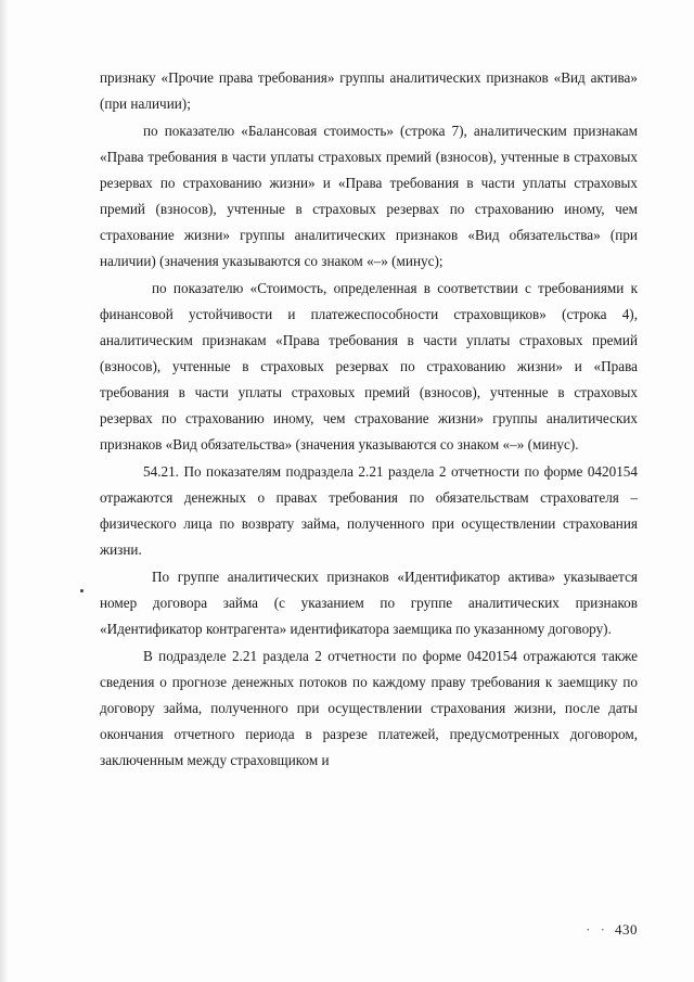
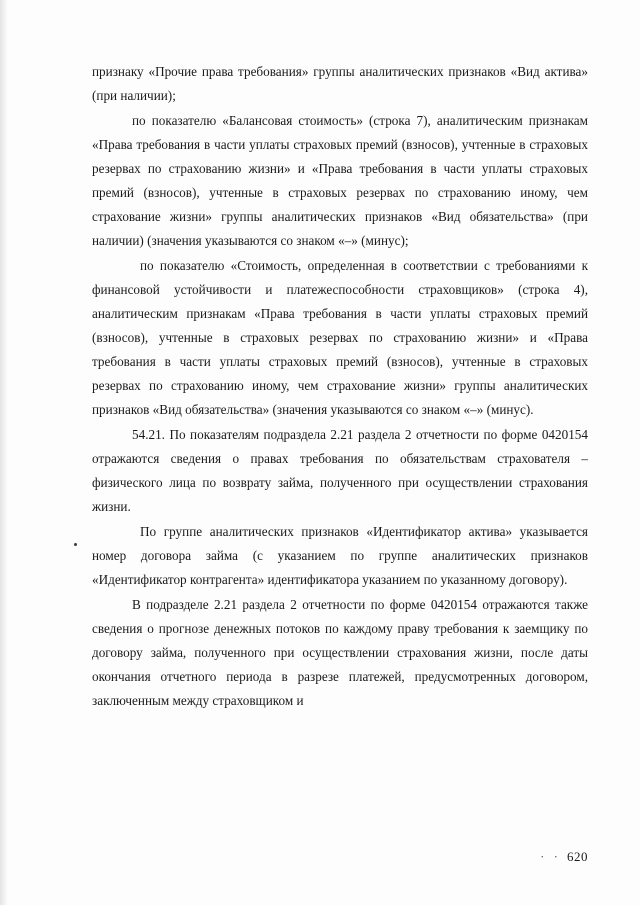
  признаку «Прочие права требования» группы аналитических признаков «Вид актива» (при наличии);
  по показателю «Балансовая стоимость» (строка 7), аналитическим признакам «Права требования в части уплаты страховых премий (взносов), учтенные в страховых резервах по страхованию жизни» и «Права требования в части уплаты страховых премий (взносов), учтенные в страховых резервах по страхованию иному, чем страхование жизни» группы аналитических признаков «Вид обязательства» (при наличии) (значения указываются со знаком «–» (минус);
  по показателю «Стоимость, определенная в соответствии с требованиями к финансовой устойчивости и платежеспособности страховщиков» (строка 4), аналитическим признакам «Права требования в части уплаты страховых премий (взносов), учтенные в страховых резервах по страхованию жизни» и «Права требования в части уплаты страховых премий (взносов), учтенные в страховых резервах по страхованию иному, чем страхование жизни» группы аналитических признаков «Вид обязательства» (значения указываются со знаком «–» (минус).
- 54.21. По показателям подраздела 2.21 раздела 2 отчетности по форме 0420154 отражаются денежных о правах требования по обязательствам страхователя – физического лица по возврату займа, полученного при осуществлении страхования жизни.
+ 54.21. По показателям подраздела 2.21 раздела 2 отчетности по форме 0420154 отражаются сведения о правах требования по обязательствам страхователя – физического лица по возврату займа, полученного при осуществлении страхования жизни.
- По группе аналитических признаков «Идентификатор актива» указывается номер договора займа (с указанием по группе аналитических признаков «Идентификатор контрагента» идентификатора заемщика по указанному договору).
+ По группе аналитических признаков «Идентификатор актива» указывается номер договора займа (с указанием по группе аналитических признаков «Идентификатор контрагента» идентификатора указанием по указанному договору).
  В подразделе 2.21 раздела 2 отчетности по форме 0420154 отражаются также сведения о прогнозе денежных потоков по каждому праву требования к заемщику по договору займа, полученного при осуществлении страхования жизни, после даты окончания отчетного периода в разрезе платежей, предусмотренных договором, заключенным между страховщиком и
- · · 430
+ · · 620
